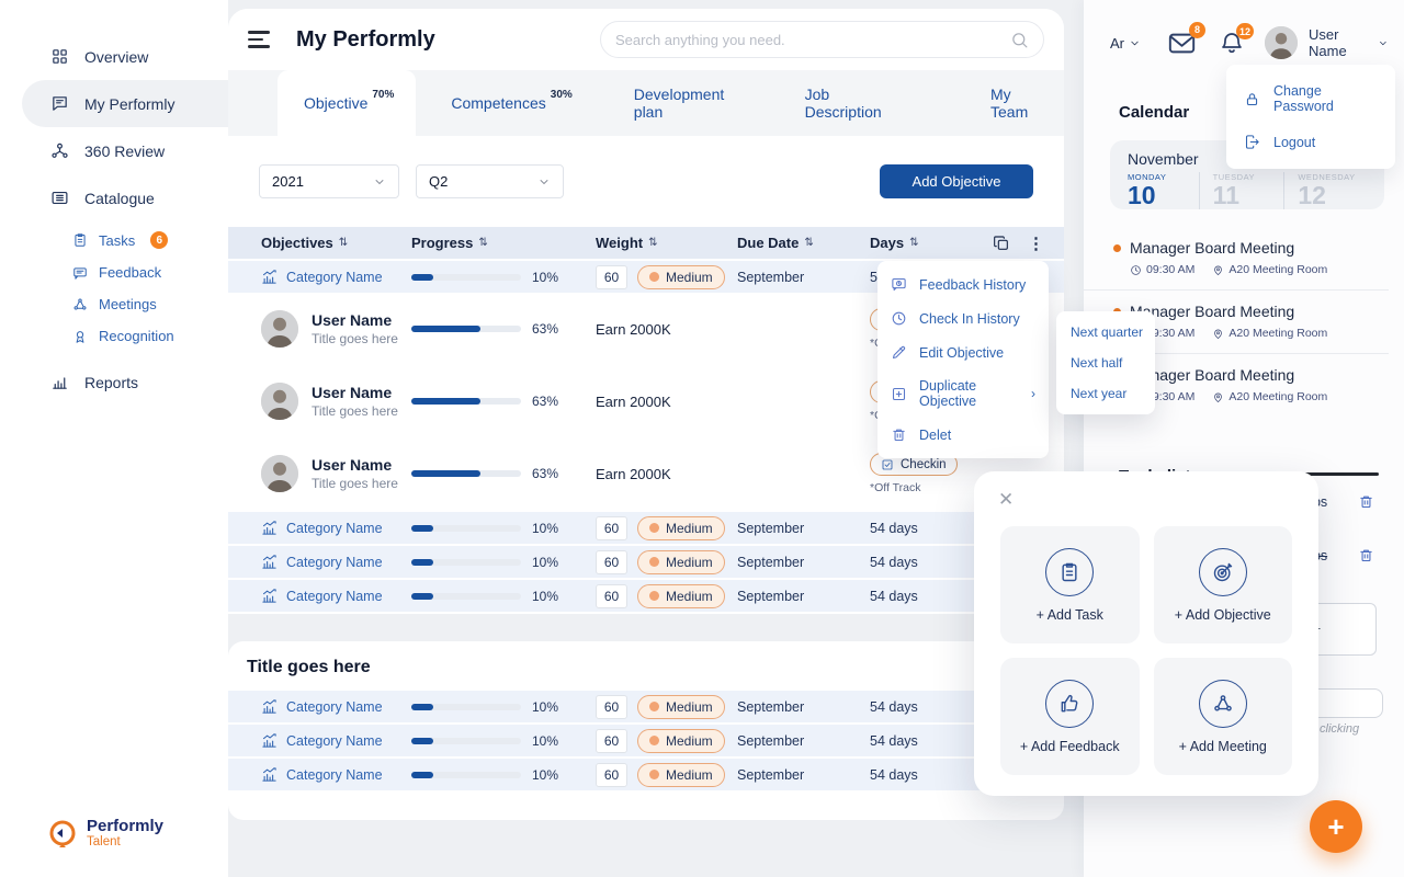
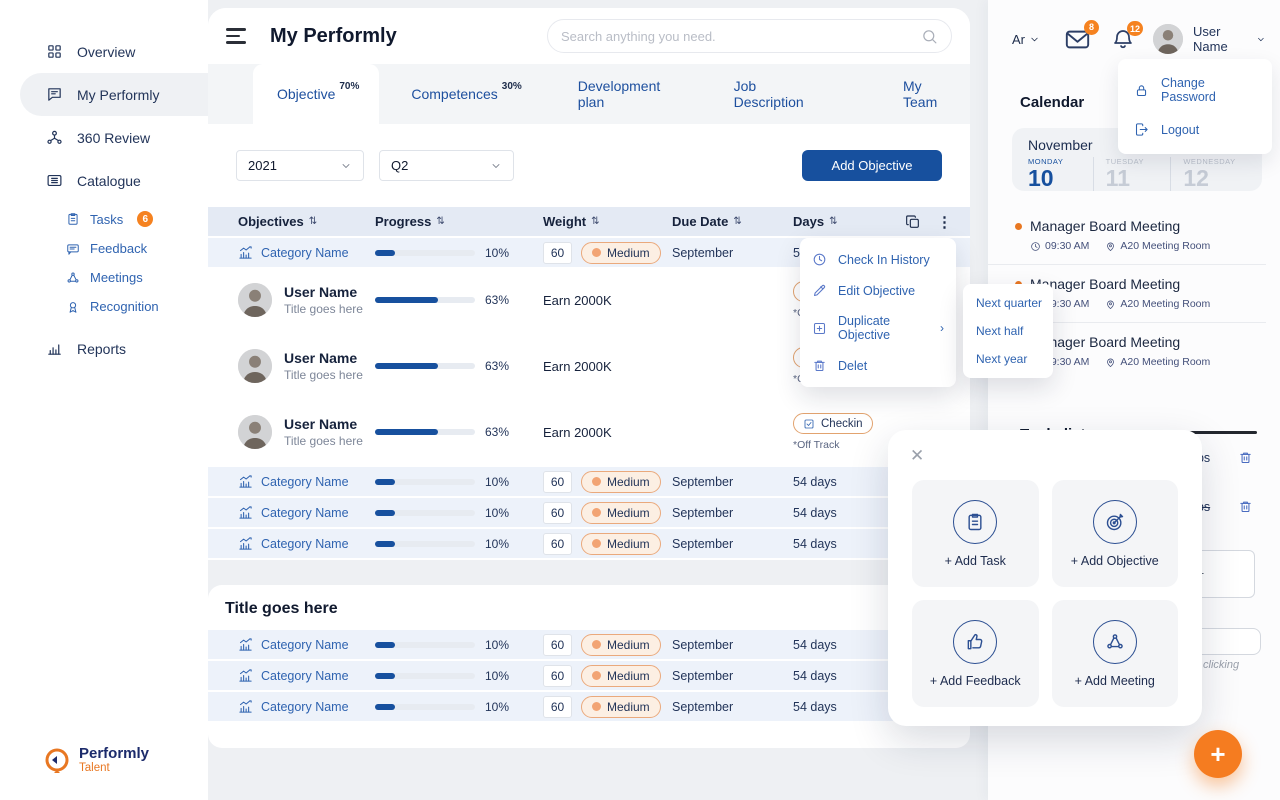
  Overview
  My Performly
  360 Review
  Catalogue
  Tasks
  6
  Feedback
  Meetings
  Recognition
  Reports
  Performly
  Talent
  My Performly
  Search anything you need.
  Objective
  70%
  Competences
  30%
  Development plan
  Job Description
  My Team
  2021
  Q2
  Add Objective
  Objectives
  ⇅
  Progress
  ⇅
  Weight
  ⇅
  Due Date
  ⇅
  Days
  ⇅
  ⋮
  Category Name
  10%
  60
  Medium
  September
  User Name
  Title goes here
  63%
  Earn 2000K
  User Name
  Title goes here
  63%
  Earn 2000K
  User Name
  Title goes here
  63%
  Earn 2000K
  Checkin
  *Off Track
  Category Name
  10%
  60
  Medium
  September
  54 days
  Category Name
  10%
  60
  Medium
  September
  54 days
  Category Name
  10%
  60
  Medium
  September
  54 days
  Title goes here
  Category Name
  10%
  60
  Medium
  September
  54 days
  Category Name
  10%
  60
  Medium
  September
  54 days
  Category Name
  10%
  60
  Medium
  September
  54 days
  Ar
  8
  12
  User Name
  Calendar
  November
  MONDAY
  10
  TUESDAY
  11
  WEDNESDAY
  12
  Manager Board Meeting
  09:30 AM
  A20 Meeting Room
  nager Board Meeting
  9:30 AM
  A20 Meeting Room
  nager Board Meeting
  9:30 AM
  A20 Meeting Room
  clicking
  Change Password
  Logout
- Feedback History
  Check In History
  Edit Objective
  Duplicate Objective
  ›
  Delet
  Next quarter
  Next half
  Next year
  ✕
  + Add Task
  + Add Objective
  + Add Feedback
  + Add Meeting
  +
